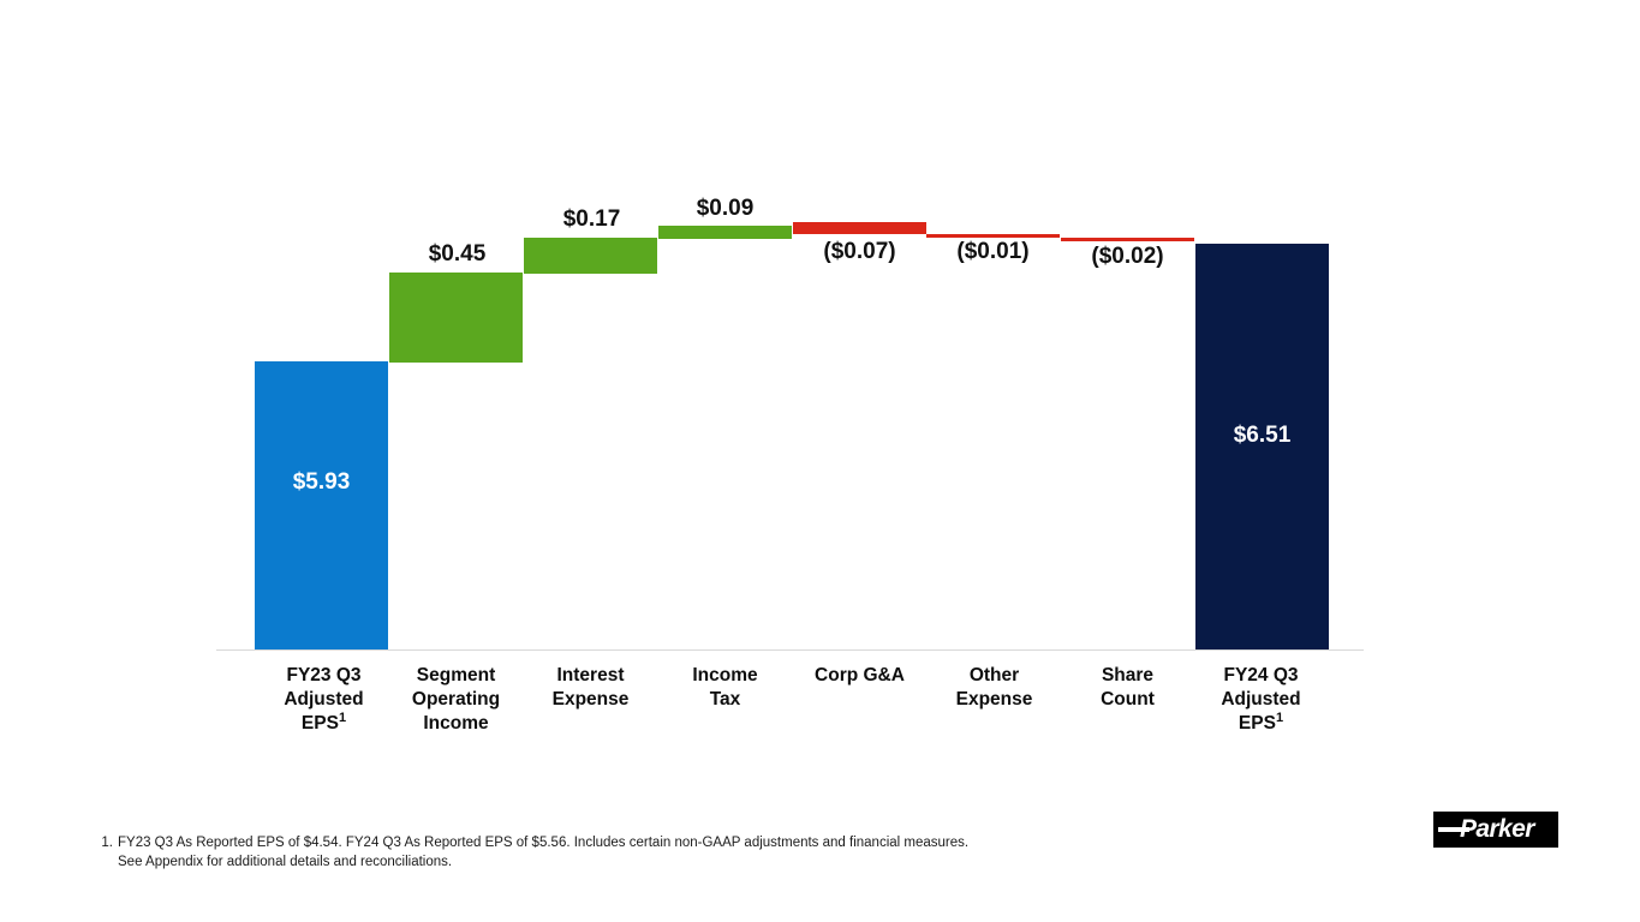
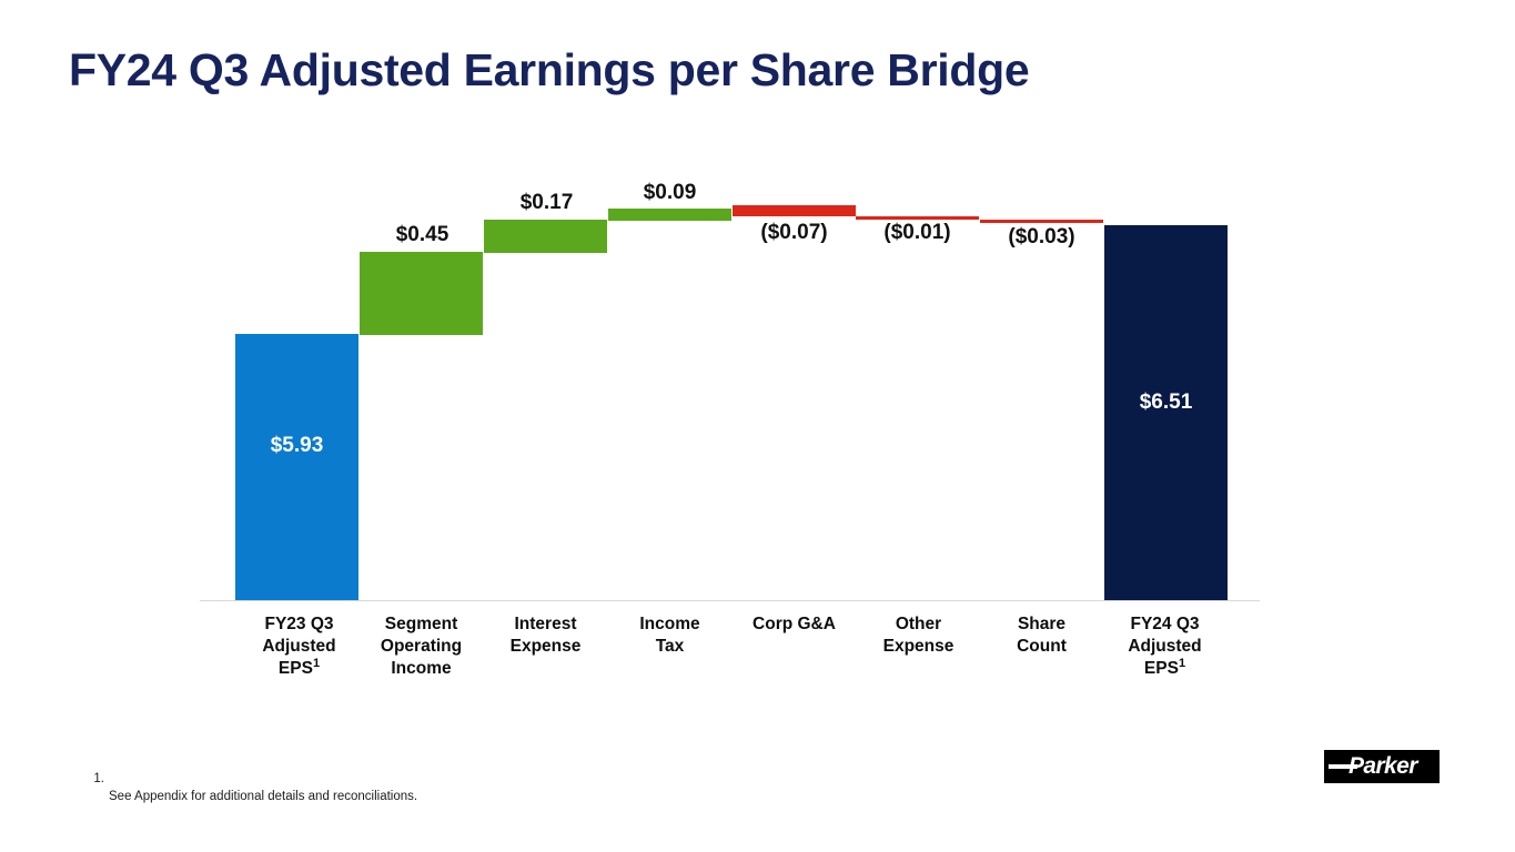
+ FY24 Q3 Adjusted Earnings per Share Bridge
  $5.93
  $0.45
  $0.17
  $0.09
  ($0.07)
  ($0.01)
- ($0.02)
+ ($0.03)
  $6.51
  FY23 Q3
  Adjusted
  EPS1
  Segment
  Operating
  Income
  Interest
  Expense
  Income
  Tax
  Corp G&A
  Other
  Expense
  Share
  Count
  FY24 Q3
  Adjusted
  EPS1
  1.
- FY23 Q3 As Reported EPS of $4.54. FY24 Q3 As Reported EPS of $5.56. Includes certain non-GAAP adjustments and financial measures.
  See Appendix for additional details and reconciliations.
  Parker
